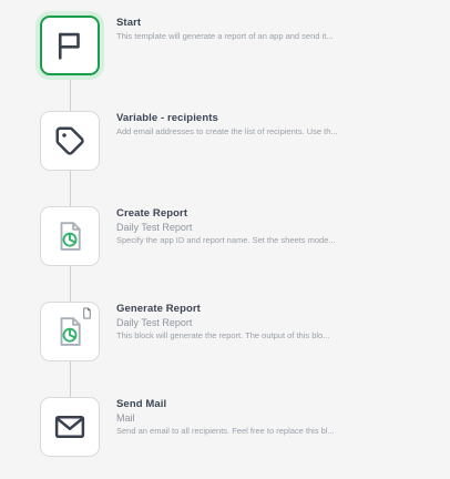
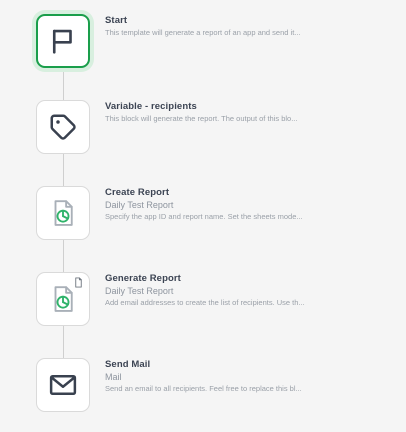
  Start
  This template will generate a report of an app and send it...
  Variable - recipients
- Add email addresses to create the list of recipients. Use th...
+ This block will generate the report. The output of this blo...
  Create Report
  Daily Test Report
  Specify the app ID and report name. Set the sheets mode...
  Generate Report
  Daily Test Report
- This block will generate the report. The output of this blo...
+ Add email addresses to create the list of recipients. Use th...
  Send Mail
  Mail
  Send an email to all recipients. Feel free to replace this bl...
